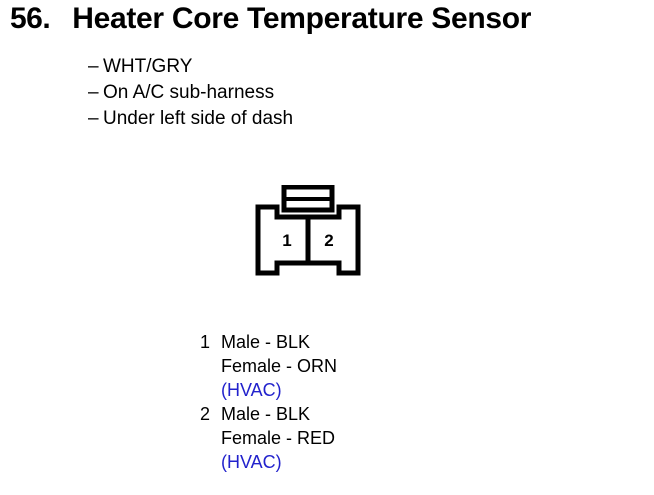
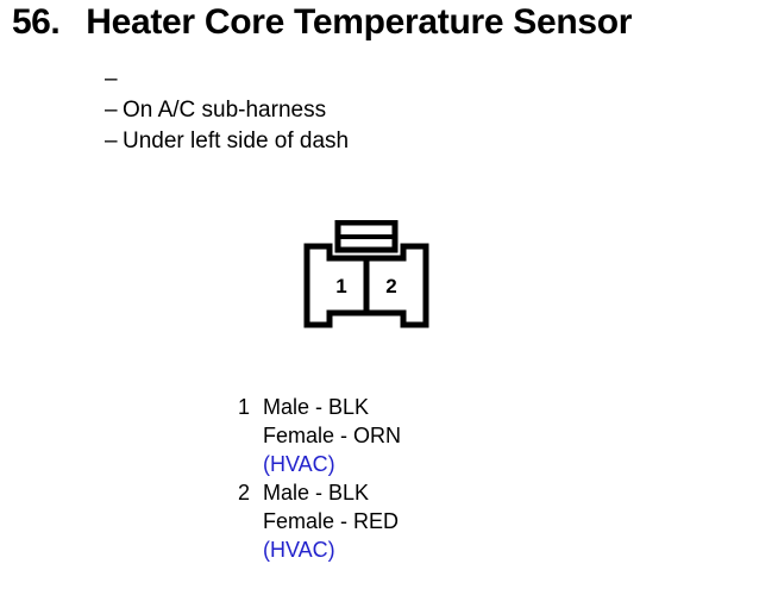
  56.
  Heater Core Temperature Sensor
  –
- WHT/GRY
  –
  On A/C sub-harness
  –
  Under left side of dash
  1
  2
  1
  Male - BLK
  Female - ORN
  (HVAC)
  2
  Male - BLK
  Female - RED
  (HVAC)
